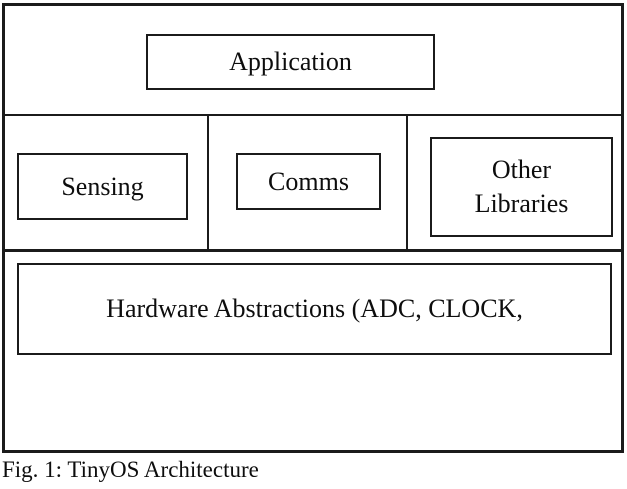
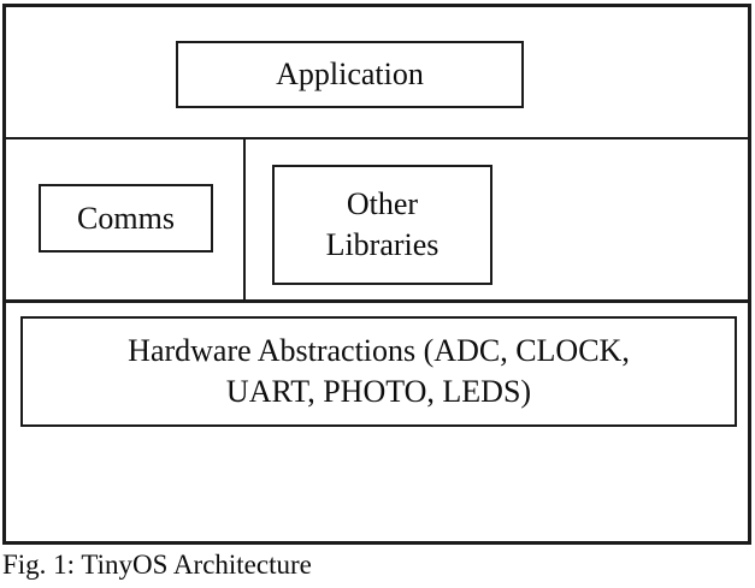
  Application
- Sensing
  Comms
  Other
  Libraries
  Hardware Abstractions (ADC, CLOCK,
+ UART, PHOTO, LEDS)
  Fig. 1: TinyOS Architecture
